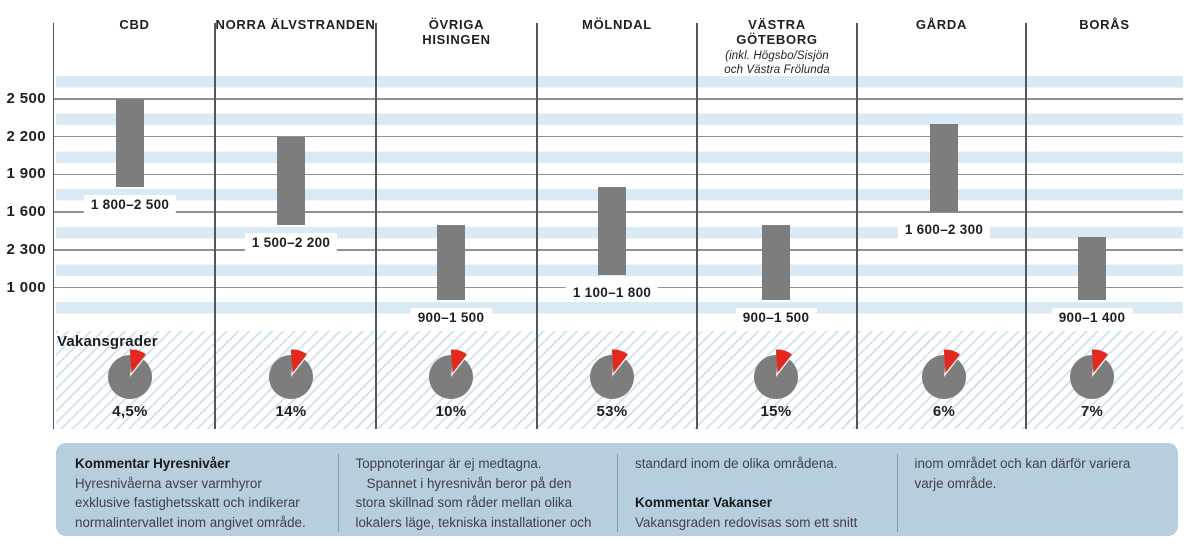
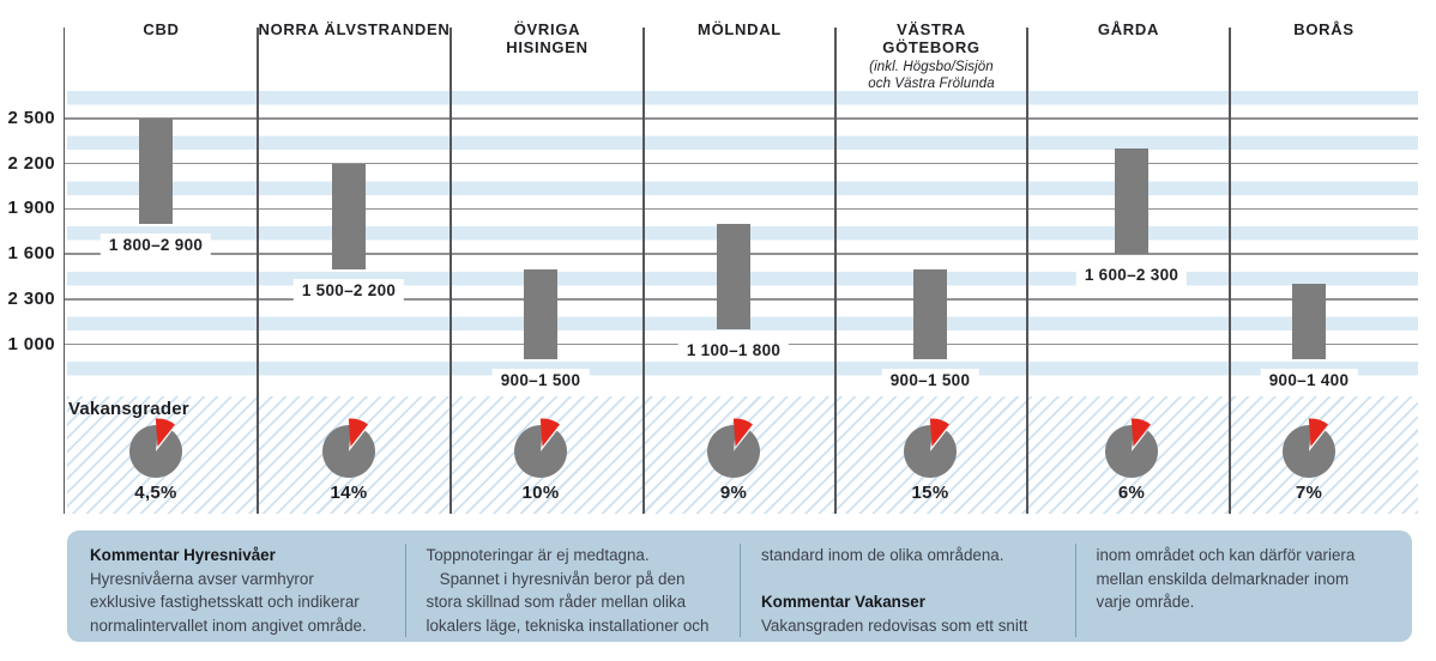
  2 500
  2 200
  1 900
  1 600
  2 300
  1 000
  Vakansgrader
  CBD
- 1 800–2 500
+ 1 800–2 900
  4,5%
  NORRA ÄLVSTRANDEN
  1 500–2 200
  14%
  ÖVRIGA
  HISINGEN
  900–1 500
  10%
  MÖLNDAL
  1 100–1 800
- 53%
+ 9%
  VÄSTRA
  GÖTEBORG
  (inkl. Högsbo/Sisjön
  och Västra Frölunda
  900–1 500
  15%
  GÅRDA
  1 600–2 300
  6%
  BORÅS
  900–1 400
  7%
  Kommentar Hyresnivåer
  Hyresnivåerna avser varmhyror
  exklusive fastighetsskatt och indikerar
  normalintervallet inom angivet område.
  Toppnoteringar är ej medtagna.
  Spannet i hyresnivån beror på den
  stora skillnad som råder mellan olika
  lokalers läge, tekniska installationer och
  standard inom de olika områdena.
  Kommentar Vakanser
  Vakansgraden redovisas som ett snitt
  inom området och kan därför variera
+ mellan enskilda delmarknader inom
  varje område.
